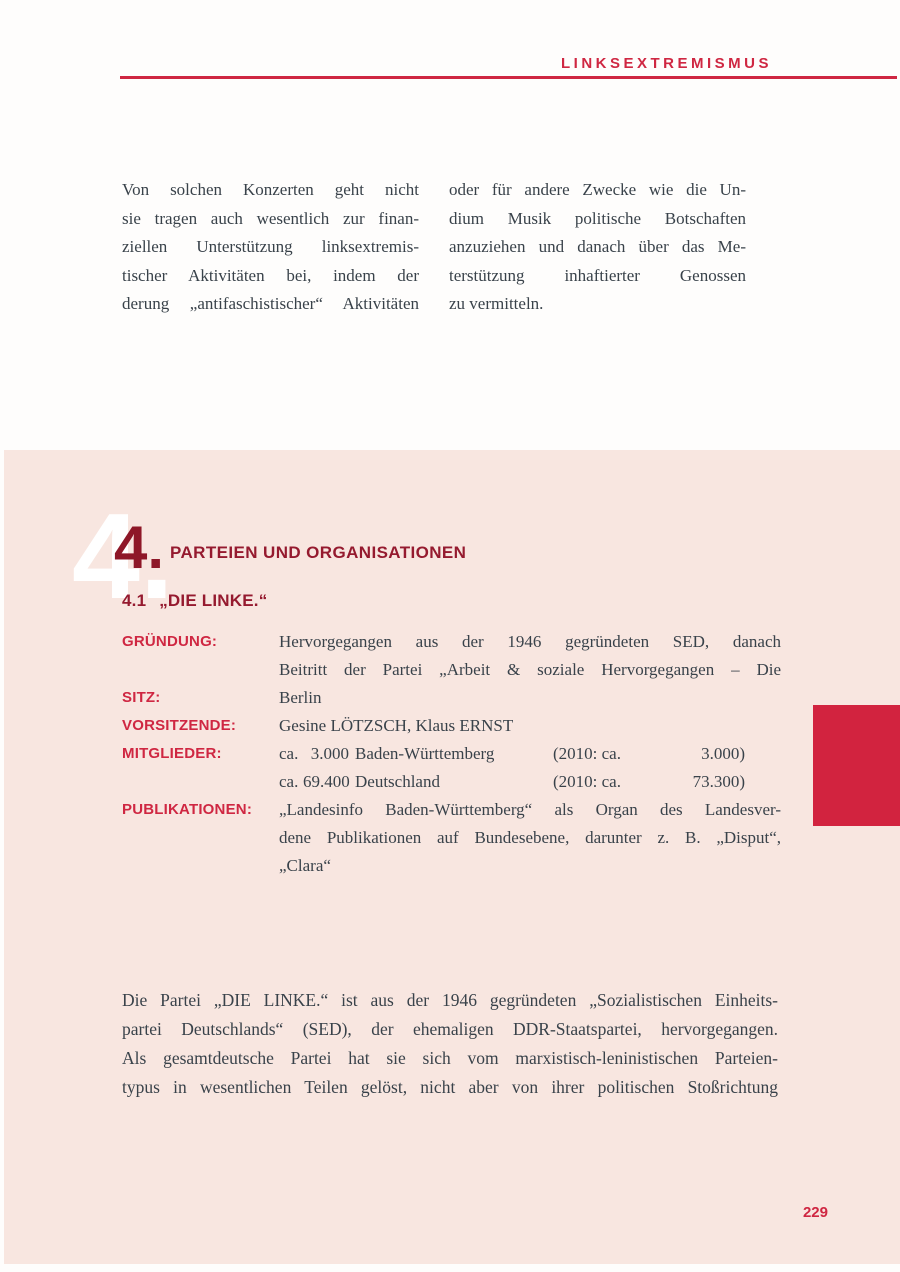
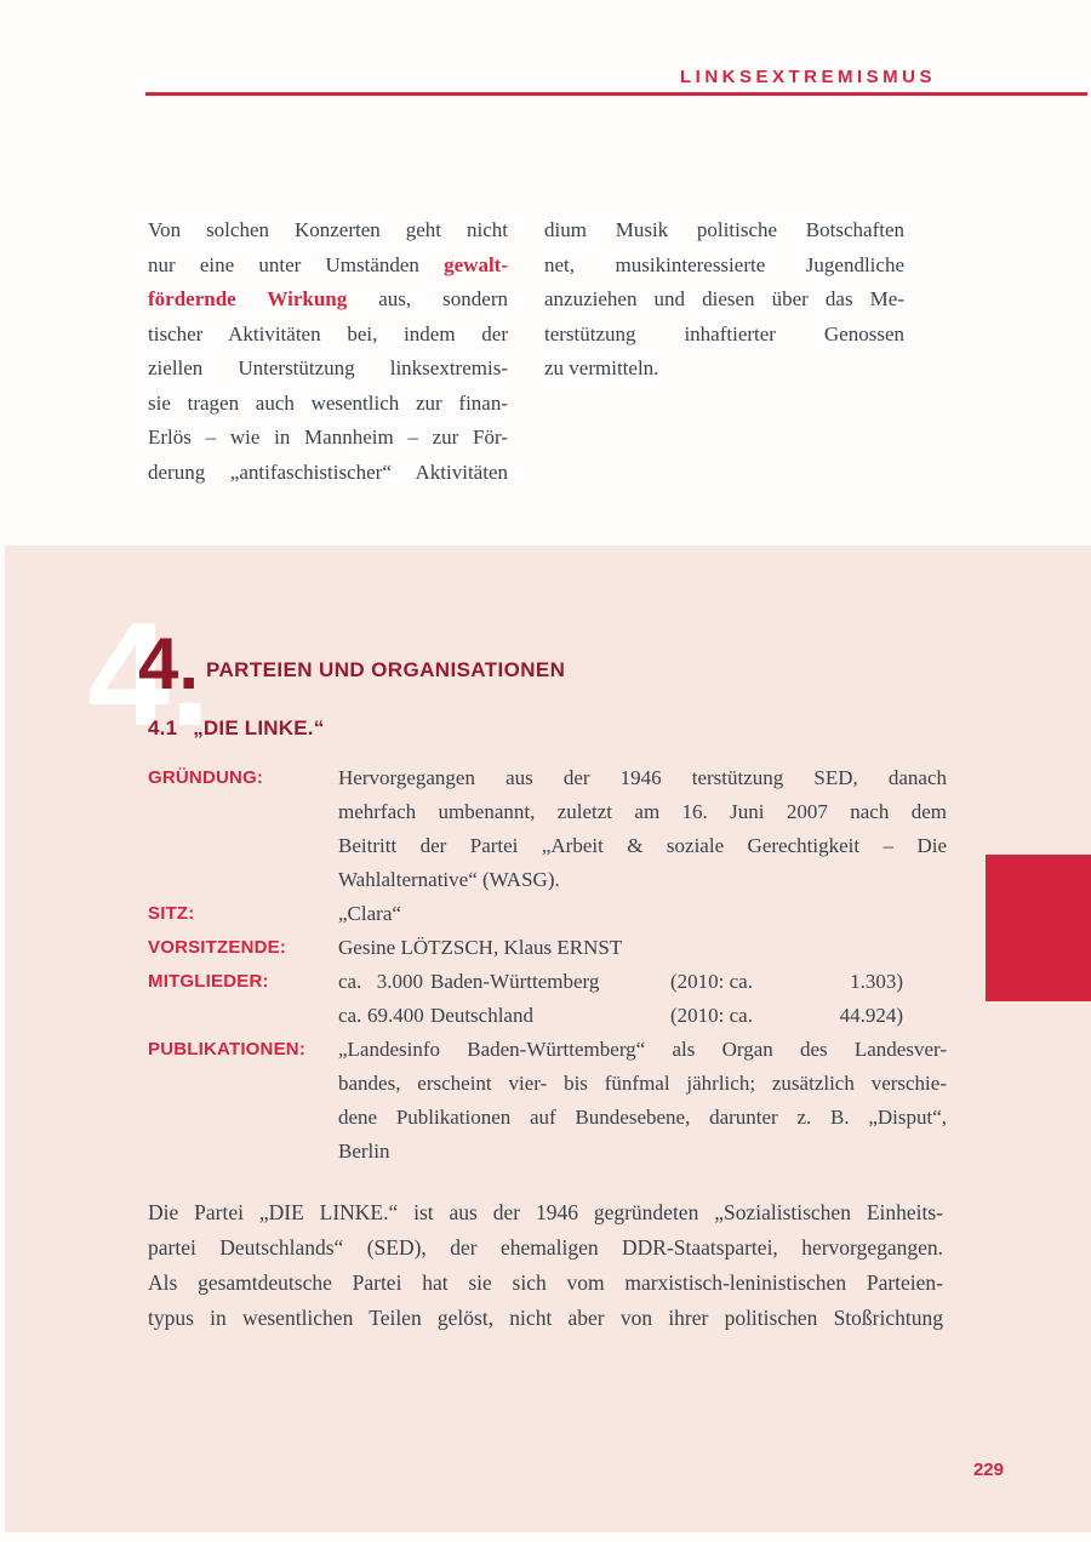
  LINKSEXTREMISMUS
  Von solchen Konzerten geht nicht
+ nur eine unter Umständen gewalt-
+ fördernde Wirkung aus, sondern
- sie tragen auch wesentlich zur finan-
+ tischer Aktivitäten bei, indem der
  ziellen Unterstützung linksextremis-
- tischer Aktivitäten bei, indem der
+ sie tragen auch wesentlich zur finan-
+ Erlös – wie in Mannheim – zur För-
  derung „antifaschistischer“ Aktivitäten
- oder für andere Zwecke wie die Un-
  dium Musik politische Botschaften
+ net, musikinteressierte Jugendliche
- anzuziehen und danach über das Me-
+ anzuziehen und diesen über das Me-
  terstützung inhaftierter Genossen
  zu vermitteln.
  4.
  4.
  PARTEIEN UND ORGANISATIONEN
  4.1 „DIE LINKE.“
  GRÜNDUNG:
- Hervorgegangen aus der 1946 gegründeten SED, danach
+ Hervorgegangen aus der 1946 terstützung SED, danach
+ mehrfach umbenannt, zuletzt am 16. Juni 2007 nach dem
- Beitritt der Partei „Arbeit & soziale Hervorgegangen – Die
+ Beitritt der Partei „Arbeit & soziale Gerechtigkeit – Die
+ Wahlalternative“ (WASG).
  SITZ:
- Berlin
+ „Clara“
  VORSITZENDE:
  Gesine LÖTZSCH, Klaus ERNST
  MITGLIEDER:
  ca.
  3.000
  Baden-Württemberg
  (2010: ca.
- 3.000)
+ 1.303)
  ca.
  69.400
  Deutschland
  (2010: ca.
- 73.300)
+ 44.924)
  PUBLIKATIONEN:
  „Landesinfo Baden-Württemberg“ als Organ des Landesver-
+ bandes, erscheint vier- bis fünfmal jährlich; zusätzlich verschie-
  dene Publikationen auf Bundesebene, darunter z. B. „Disput“,
- „Clara“
+ Berlin
  Die Partei „DIE LINKE.“ ist aus der 1946 gegründeten „Sozialistischen Einheits-
  partei Deutschlands“ (SED), der ehemaligen DDR-Staatspartei, hervorgegangen.
  Als gesamtdeutsche Partei hat sie sich vom marxistisch-leninistischen Parteien-
  typus in wesentlichen Teilen gelöst, nicht aber von ihrer politischen Stoßrichtung
  229
